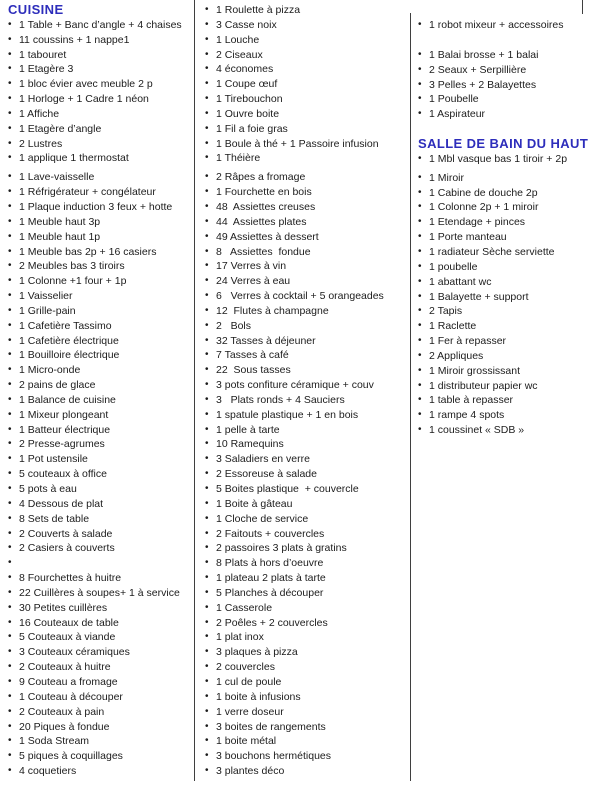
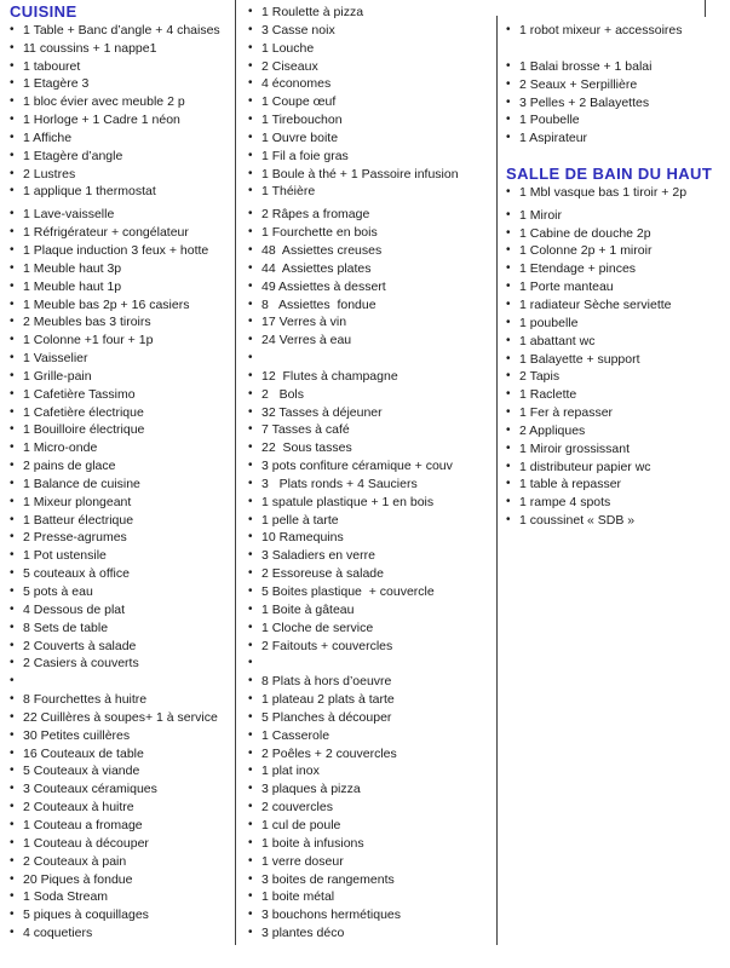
  CUISINE
  •
  1 Table + Banc d’angle + 4 chaises
  •
  11 coussins + 1 nappe1
  •
  1 tabouret
  •
  1 Etagère 3
  •
  1 bloc évier avec meuble 2 p
  •
  1 Horloge + 1 Cadre 1 néon
  •
  1 Affiche
  •
  1 Etagère d’angle
  •
  2 Lustres
  •
  1 applique 1 thermostat
  •
  1 Lave-vaisselle
  •
  1 Réfrigérateur + congélateur
  •
  1 Plaque induction 3 feux + hotte
  •
  1 Meuble haut 3p
  •
  1 Meuble haut 1p
  •
  1 Meuble bas 2p + 16 casiers
  •
  2 Meubles bas 3 tiroirs
  •
  1 Colonne +1 four + 1p
  •
  1 Vaisselier
  •
  1 Grille-pain
  •
  1 Cafetière Tassimo
  •
  1 Cafetière électrique
  •
  1 Bouilloire électrique
  •
  1 Micro-onde
  •
  2 pains de glace
  •
  1 Balance de cuisine
  •
  1 Mixeur plongeant
  •
  1 Batteur électrique
  •
  2 Presse-agrumes
  •
  1 Pot ustensile
  •
  5 couteaux à office
  •
  5 pots à eau
  •
  4 Dessous de plat
  •
  8 Sets de table
  •
  2 Couverts à salade
  •
  2 Casiers à couverts
  •
  •
  8 Fourchettes à huitre
  •
  22 Cuillères à soupes+ 1 à service
  •
  30 Petites cuillères
  •
  16 Couteaux de table
  •
  5 Couteaux à viande
  •
  3 Couteaux céramiques
  •
  2 Couteaux à huitre
  •
- 9 Couteau a fromage
+ 1 Couteau a fromage
  •
  1 Couteau à découper
  •
  2 Couteaux à pain
  •
  20 Piques à fondue
  •
  1 Soda Stream
  •
  5 piques à coquillages
  •
  4 coquetiers
  •
  1 Roulette à pizza
  •
  3 Casse noix
  •
  1 Louche
  •
  2 Ciseaux
  •
  4 économes
  •
  1 Coupe œuf
  •
  1 Tirebouchon
  •
  1 Ouvre boite
  •
  1 Fil a foie gras
  •
  1 Boule à thé + 1 Passoire infusion
  •
  1 Théière
  •
  2 Râpes a fromage
  •
  1 Fourchette en bois
  •
  48 Assiettes creuses
  •
  44 Assiettes plates
  •
  49 Assiettes à dessert
  •
  8 Assiettes fondue
  •
  17 Verres à vin
  •
  24 Verres à eau
  •
- 6 Verres à cocktail + 5 orangeades
  •
  12 Flutes à champagne
  •
  2 Bols
  •
  32 Tasses à déjeuner
  •
  7 Tasses à café
  •
  22 Sous tasses
  •
  3 pots confiture céramique + couv
  •
  3 Plats ronds + 4 Sauciers
  •
  1 spatule plastique + 1 en bois
  •
  1 pelle à tarte
  •
  10 Ramequins
  •
  3 Saladiers en verre
  •
  2 Essoreuse à salade
  •
  5 Boites plastique + couvercle
  •
  1 Boite à gâteau
  •
  1 Cloche de service
  •
  2 Faitouts + couvercles
  •
- 2 passoires 3 plats à gratins
  •
  8 Plats à hors d’oeuvre
  •
  1 plateau 2 plats à tarte
  •
  5 Planches à découper
  •
  1 Casserole
  •
  2 Poêles + 2 couvercles
  •
  1 plat inox
  •
  3 plaques à pizza
  •
  2 couvercles
  •
  1 cul de poule
  •
  1 boite à infusions
  •
  1 verre doseur
  •
  3 boites de rangements
  •
  1 boite métal
  •
  3 bouchons hermétiques
  •
  3 plantes déco
  •
  1 robot mixeur + accessoires
  •
  1 Balai brosse + 1 balai
  •
  2 Seaux + Serpillière
  •
  3 Pelles + 2 Balayettes
  •
  1 Poubelle
  •
  1 Aspirateur
  SALLE DE BAIN DU HAUT
  •
  1 Mbl vasque bas 1 tiroir + 2p
  •
  1 Miroir
  •
  1 Cabine de douche 2p
  •
  1 Colonne 2p + 1 miroir
  •
  1 Etendage + pinces
  •
  1 Porte manteau
  •
  1 radiateur Sèche serviette
  •
  1 poubelle
  •
  1 abattant wc
  •
  1 Balayette + support
  •
  2 Tapis
  •
  1 Raclette
  •
  1 Fer à repasser
  •
  2 Appliques
  •
  1 Miroir grossissant
  •
  1 distributeur papier wc
  •
  1 table à repasser
  •
  1 rampe 4 spots
  •
  1 coussinet « SDB »
